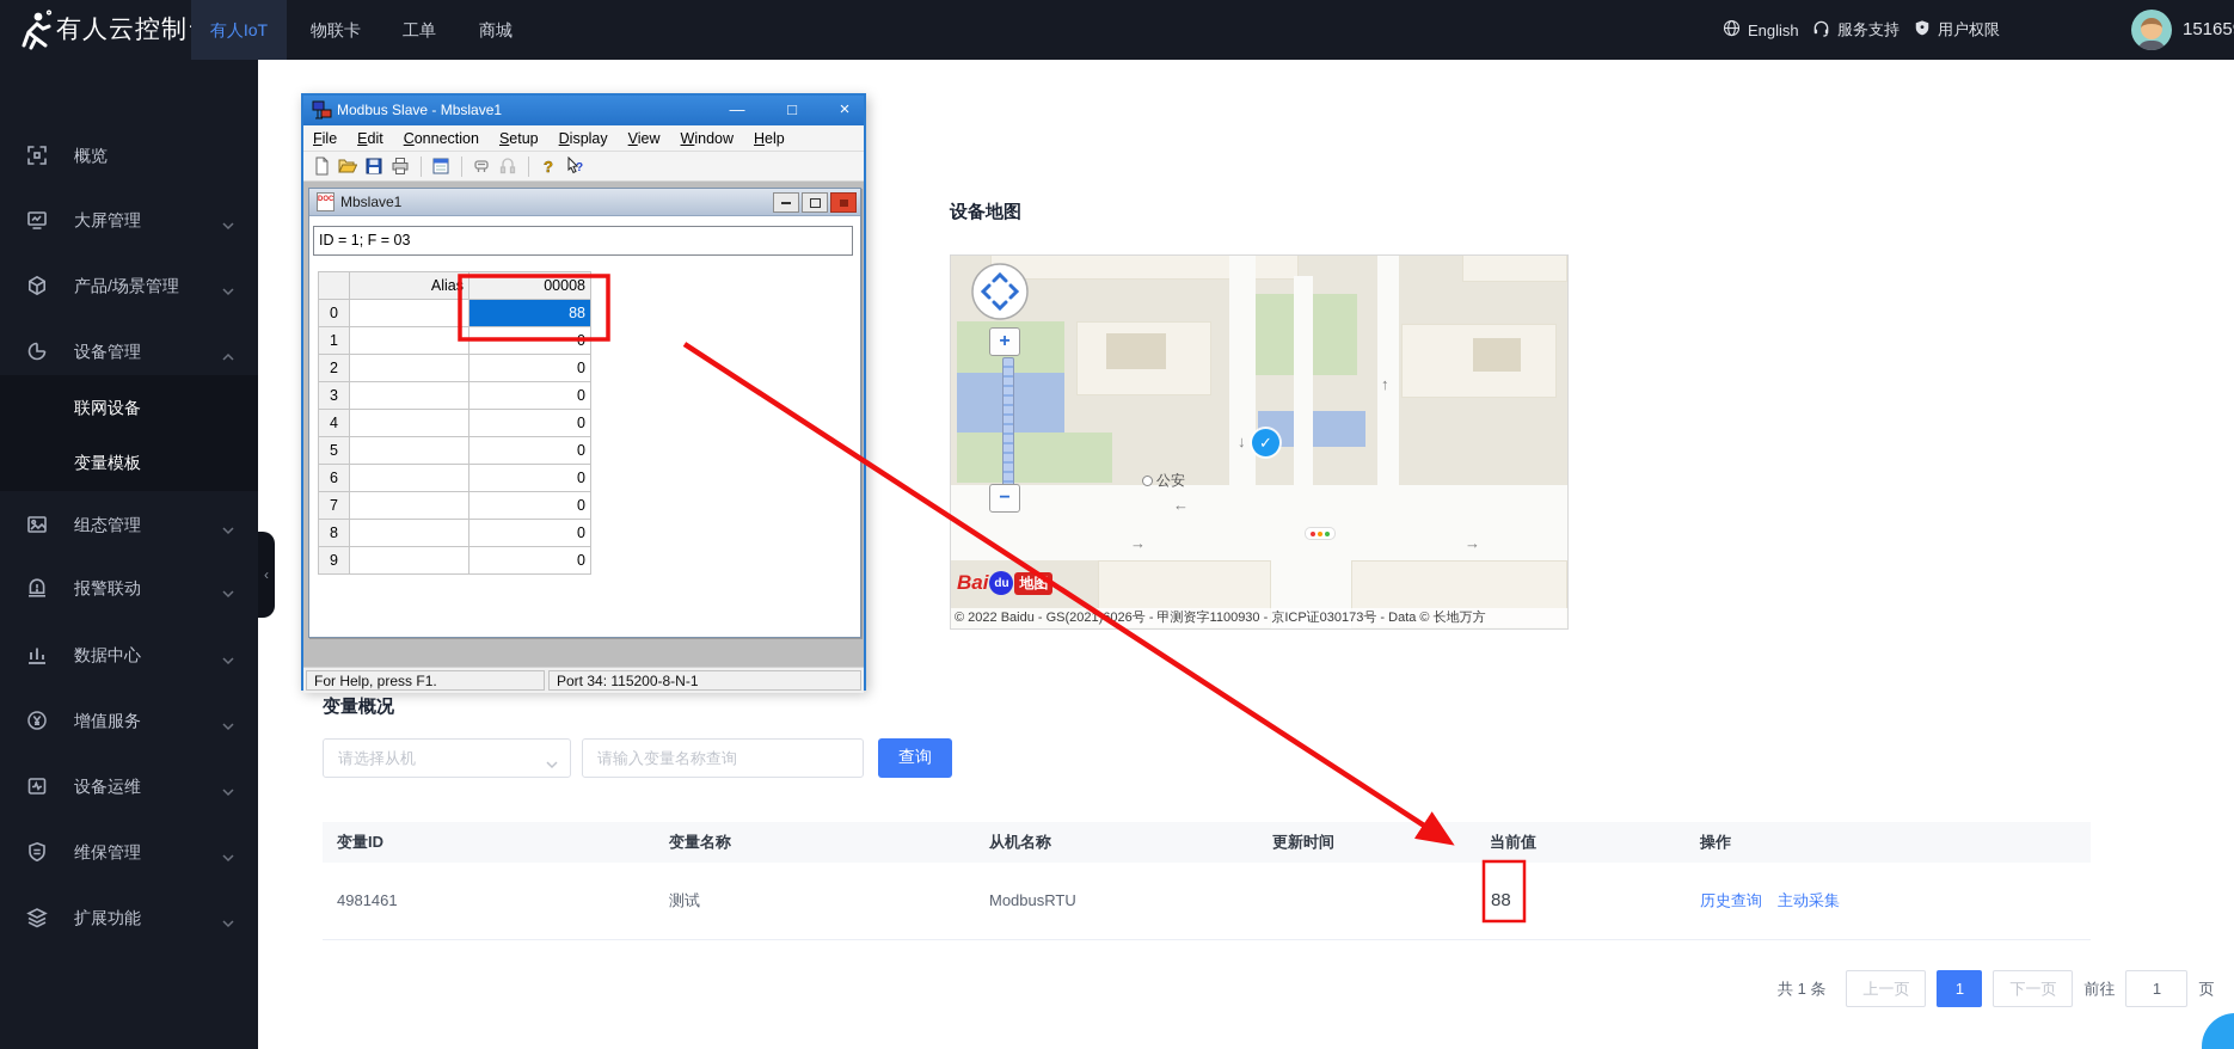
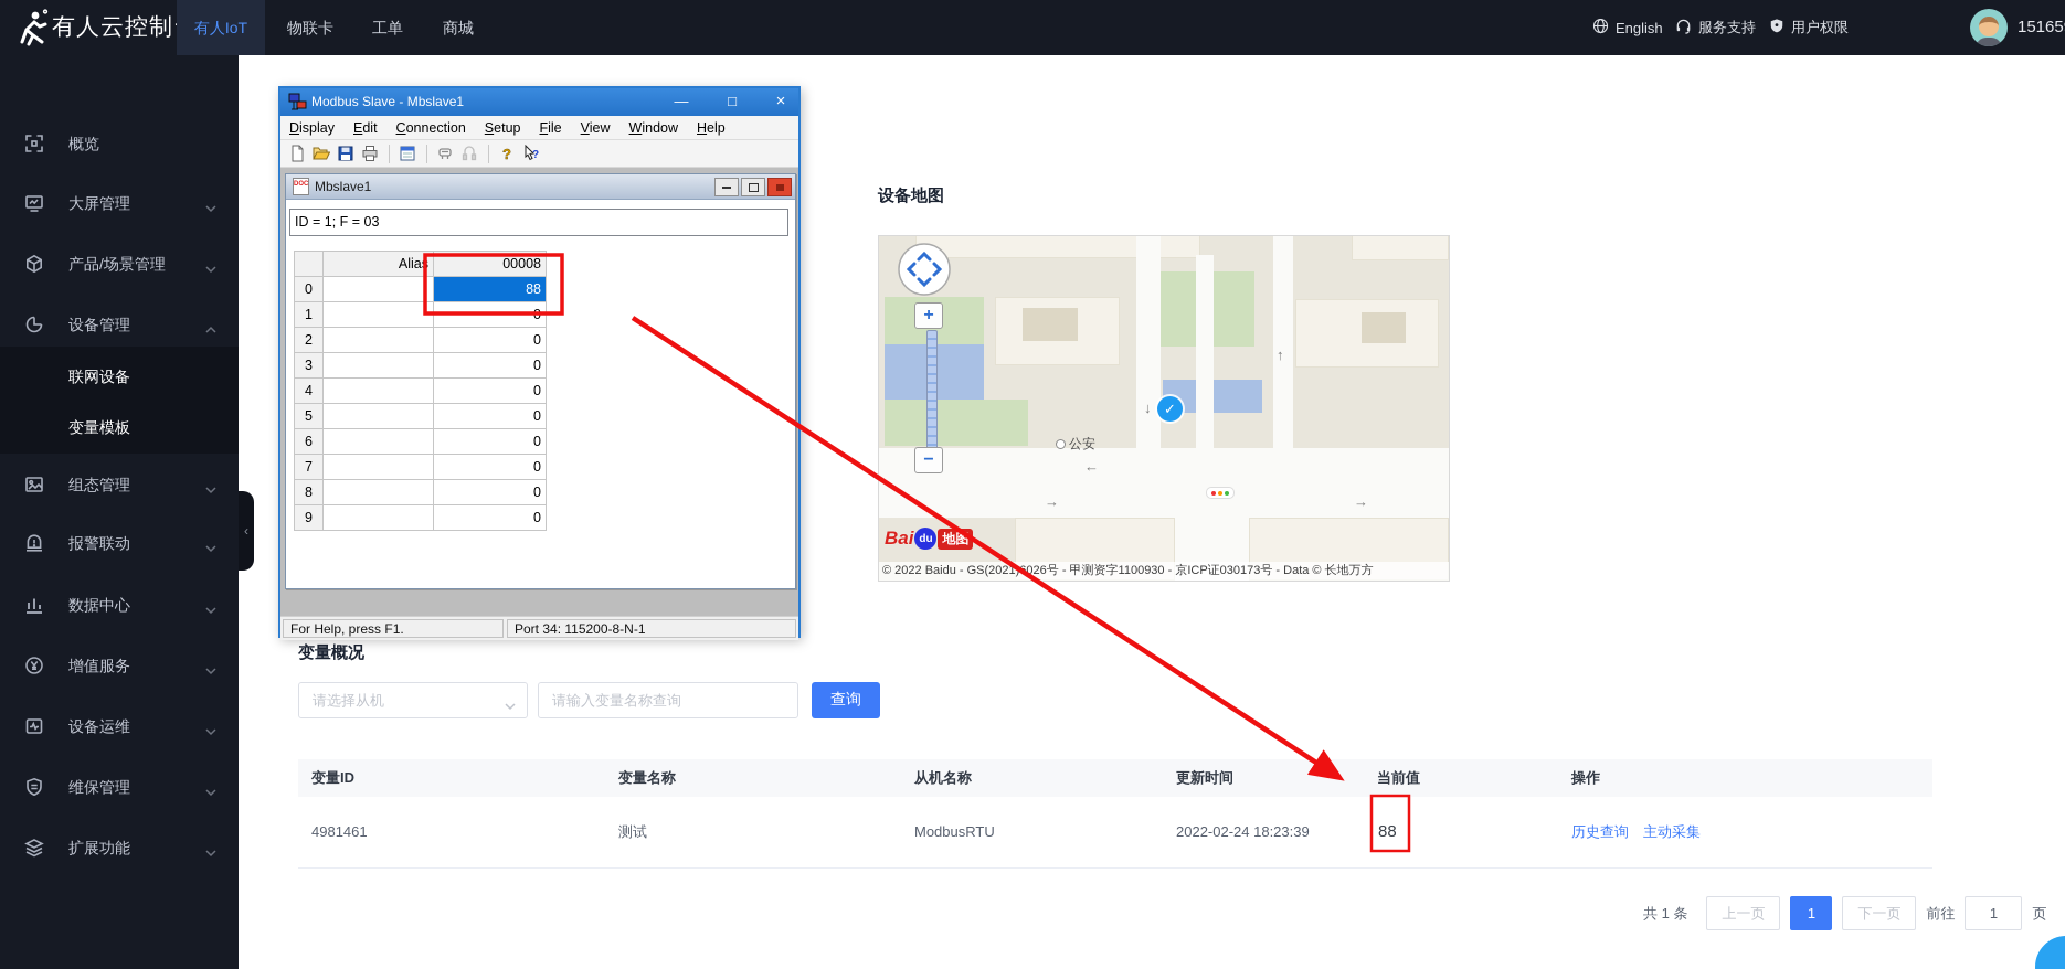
  有人云控制
  有人IoT
  物联卡
  工单
  商城
  English
  服务支持
  用户权限
  15165
  概览
  大屏管理
  产品/场景管理
  设备管理
  联网设备
  变量模板
  组态管理
  报警联动
  数据中心
  增值服务
  设备运维
  维保管理
  扩展功能
  ‹
  设备地图
  ←
  →
  →
  ↑
  ↓
  公安
  ✓
  +
  −
  Bai
  du
  地图
  © 2022 Baidu - GS(2021026号 - 甲测资字1100930 - 京ICP证030173号 - Data © 长地万方
  变量概况
  请选择从机
  请输入变量名称查询
  查询
  变量ID
  变量名称
  从机名称
  更新时间
  当前值
  操作
  4981461
  测试
  ModbusRTU
+ 2022-02-24 18:23:39
  88
  历史查询
  主动采集
  共 1 条
  上一页
  1
  下一页
  前往
  1
  页
  Modbus Slave - Mbslave1
  —
  □
  ×
- File
+ Display
  Edit
  Connection
  Setup
- Display
+ File
  View
  Window
  Help
  ?
  ?
  Mbslave1
  ID = 1; F = 03
  	Alia	00008
  0		88
  2		0
  3		0
  4		0
  5		0
  6		0
  7		0
  8		0
  9		0
  For Help, press F1.
  Port 34: 115200-8-N-1
